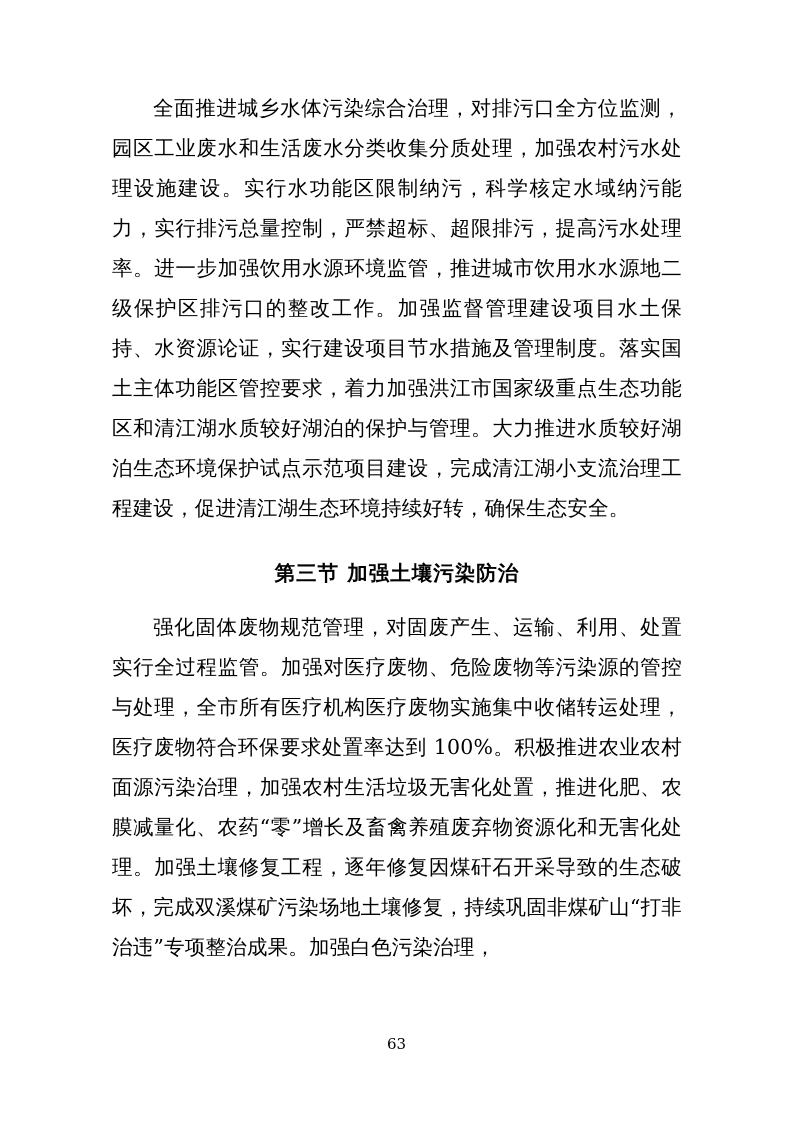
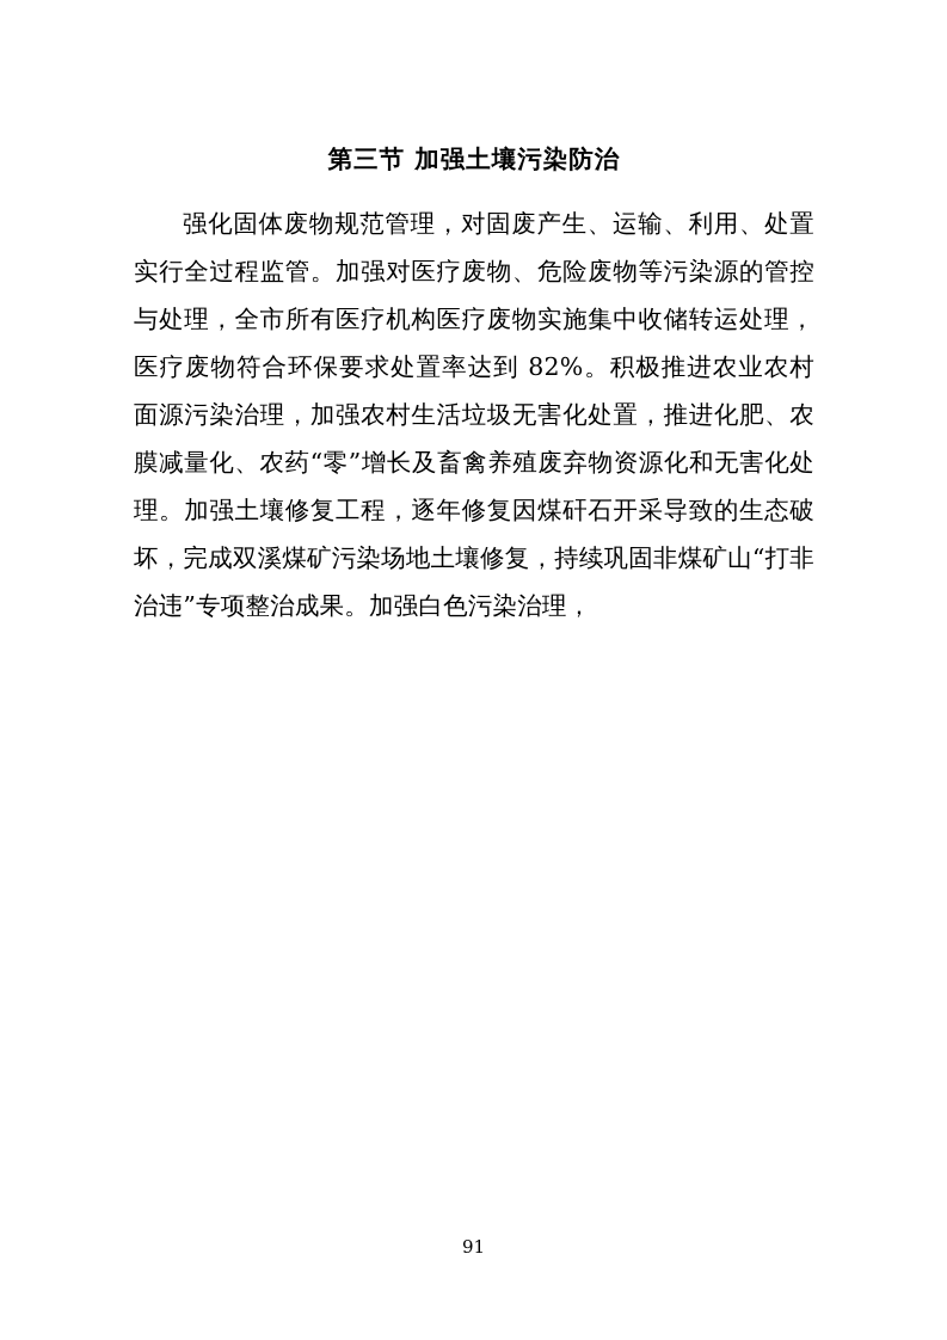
- 全面推进城乡水体污染综合治理，对排污口全方位监测，园区工业废水和生活废水分类收集分质处理，加强农村污水处理设施建设。实行水功能区限制纳污，科学核定水域纳污能力，实行排污总量控制，严禁超标、超限排污，提高污水处理率。进一步加强饮用水源环境监管，推进城市饮用水水源地二级保护区排污口的整改工作。加强监督管理建设项目水土保持、水资源论证，实行建设项目节水措施及管理制度。落实国土主体功能区管控要求，着力加强洪江市国家级重点生态功能区和清江湖水质较好湖泊的保护与管理。大力推进水质较好湖泊生态环境保护试点示范项目建设，完成清江湖小支流治理工程建设，促进清江湖生态环境持续好转，确保生态安全。
  第三节 加强土壤污染防治
- 强化固体废物规范管理，对固废产生、运输、利用、处置实行全过程监管。加强对医疗废物、危险废物等污染源的管控与处理，全市所有医疗机构医疗废物实施集中收储转运处理，医疗废物符合环保要求处置率达到 100%。积极推进农业农村面源污染治理，加强农村生活垃圾无害化处置，推进化肥、农膜减量化、农药“零”增长及畜禽养殖废弃物资源化和无害化处理。加强土壤修复工程，逐年修复因煤矸石开采导致的生态破坏，完成双溪煤矿污染场地土壤修复，持续巩固非煤矿山“打非治违”专项整治成果。加强白色污染治理，
+ 强化固体废物规范管理，对固废产生、运输、利用、处置实行全过程监管。加强对医疗废物、危险废物等污染源的管控与处理，全市所有医疗机构医疗废物实施集中收储转运处理，医疗废物符合环保要求处置率达到 82%。积极推进农业农村面源污染治理，加强农村生活垃圾无害化处置，推进化肥、农膜减量化、农药“零”增长及畜禽养殖废弃物资源化和无害化处理。加强土壤修复工程，逐年修复因煤矸石开采导致的生态破坏，完成双溪煤矿污染场地土壤修复，持续巩固非煤矿山“打非治违”专项整治成果。加强白色污染治理，
- 63
+ 91
